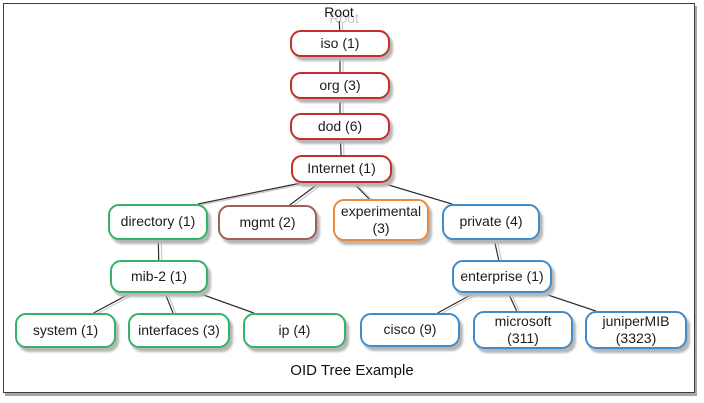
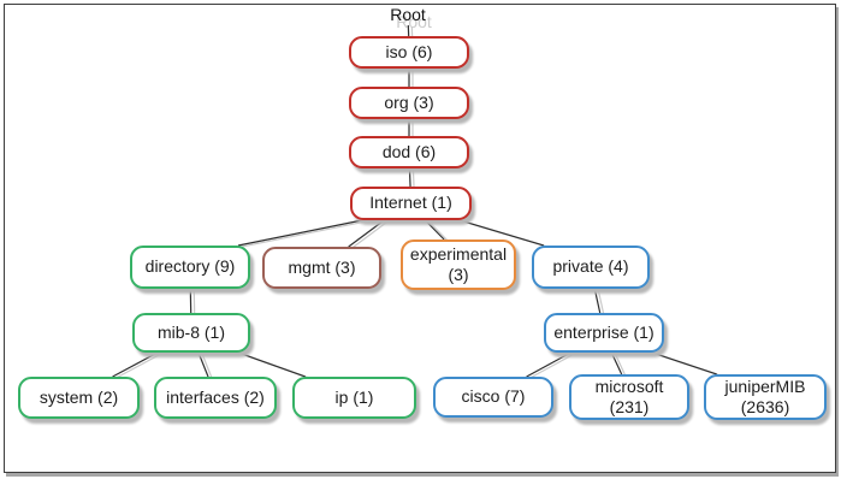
  Root
- iso (1)
+ iso (6)
  org (3)
  dod (6)
  Internet (1)
- directory (1)
+ directory (9)
- mgmt (2)
+ mgmt (3)
  experimental (3)
  private (4)
- mib-2 (1)
+ mib-8 (1)
  enterprise (1)
- system (1)
+ system (2)
- interfaces (3)
+ interfaces (2)
- ip (4)
+ ip (1)
- cisco (9)
+ cisco (7)
- microsoft (311)
+ microsoft (231)
- juniperMIB (3323)
+ juniperMIB (2636)
- OID Tree Example
